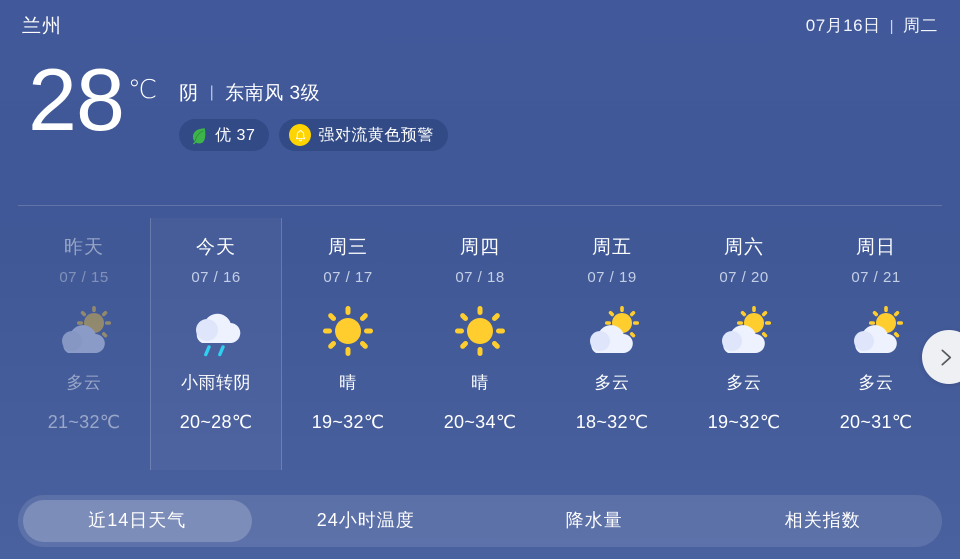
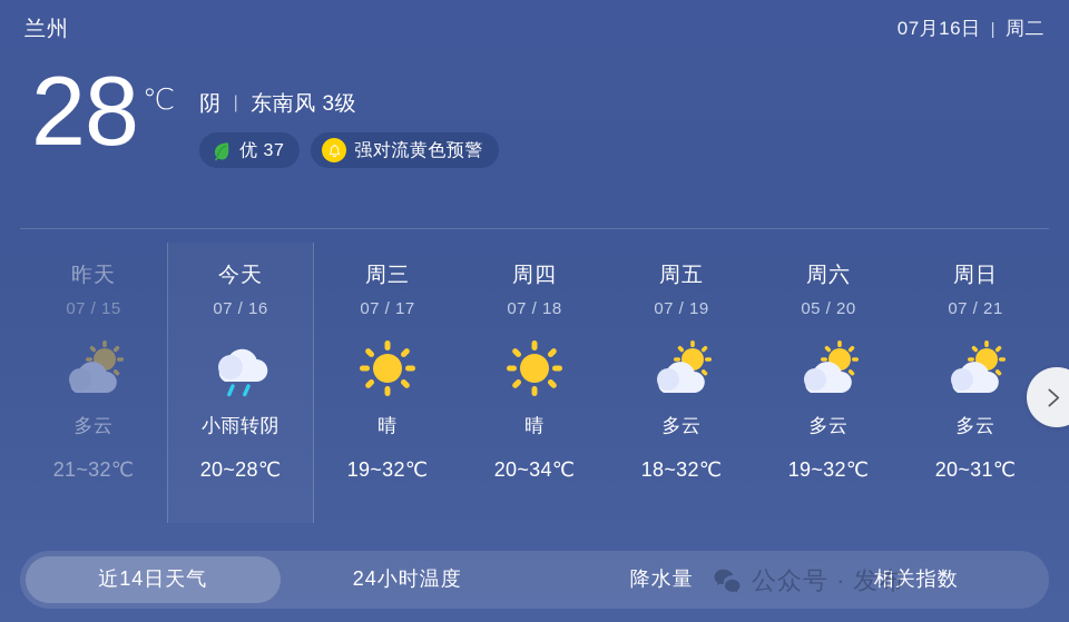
  兰州
  07月16日
  |
  周二
  28
  ℃
  阴
  |
  东南风 3级
  优 37
  强对流黄色预警
  昨天
  07 / 15
  多云
  21~32℃
  今天
  07 / 16
  小雨转阴
  20~28℃
  周三
  07 / 17
  晴
  19~32℃
  周四
  07 / 18
  晴
  20~34℃
  周五
  07 / 19
  多云
  18~32℃
  周六
- 07 / 20
+ 05 / 20
  多云
  19~32℃
  周日
  07 / 21
  多云
  20~31℃
  近14日天气
  24小时温度
  降水量
  相关指数
+ 公众号 · 发布
